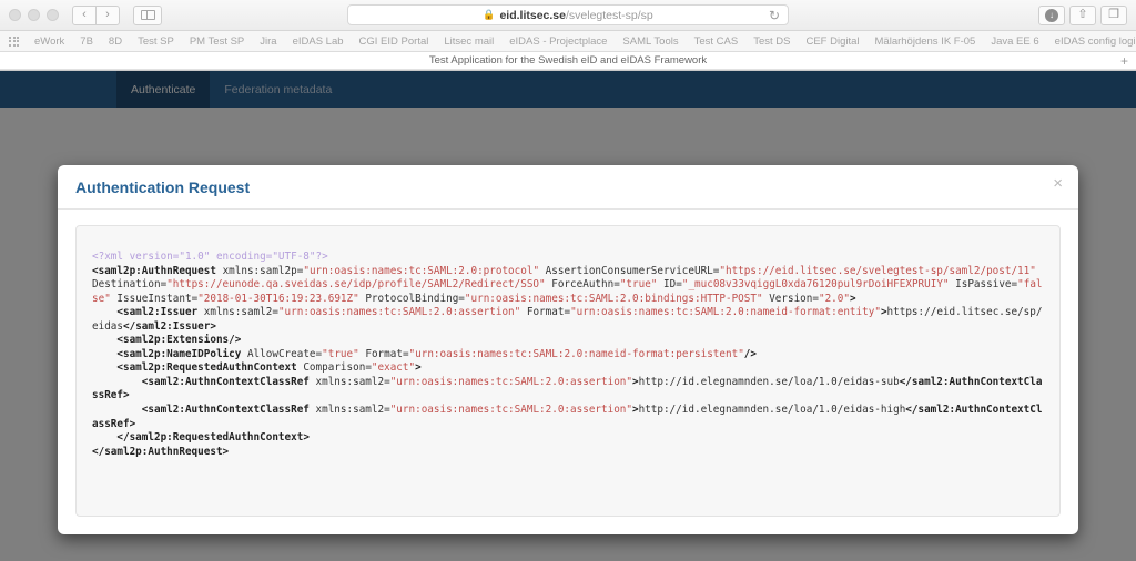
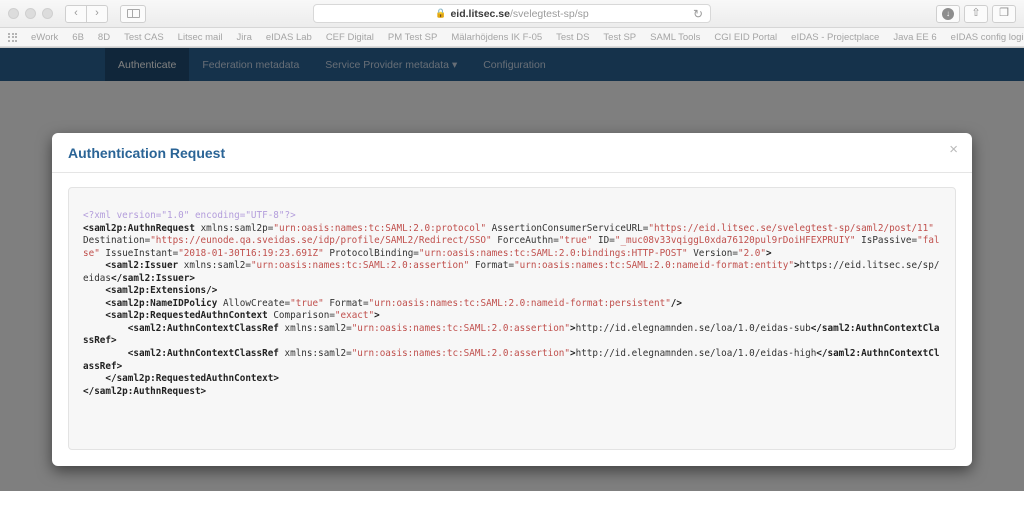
  ‹
  ›
  🔒
  eid.litsec.se
  /svelegtest-sp/sp
  ↻
  ↓
  ⇧
  ❐
  eWork
- 7B
+ 6B
  8D
- Test SP
+ Test CAS
- PM Test SP
+ Litsec mail
  Jira
  eIDAS Lab
- CGI EID Portal
+ CEF Digital
- Litsec mail
+ PM Test SP
- eIDAS - Projectplace
+ Mälarhöjdens IK F-05
- SAML Tools
+ Test DS
- Test CAS
+ Test SP
- Test DS
+ SAML Tools
- CEF Digital
+ CGI EID Portal
- Mälarhöjdens IK F-05
+ eIDAS - Projectplace
  Java EE 6
  eIDAS config logi
- Test Application for the Swedish eID and eIDAS Framework
- +
  Authenticate
  Federation metadata
+ Service Provider metadata ▾
+ Configuration
  Authentication Request
  ×
  <?xml version="1.0" encoding="UTF-8"?> <saml2p:AuthnRequest xmlns:saml2p="urn:oasis:names:tc:SAML:2.0:protocol" AssertionConsumerServiceURL="https://eid.litsec.se/svelegtest-sp/saml2/post/11" Destination="https://eunode.qa.sveidas.se/idp/profile/SAML2/Redirect/SSO" ForceAuthn="true" ID="_muc08v33vqiggL0xda76120pul9rDoiHFEXPRUIY" IsPassive="false" IssueInstant="2018-01-30T16:19:23.691Z" ProtocolBinding="urn:oasis:names:tc:SAML:2.0:bindings:HTTP-POST" Version="2.0"> <saml2:Issuer xmlns:saml2="urn:oasis:names:tc:SAML:2.0:assertion" Format="urn:oasis:names:tc:SAML:2.0:nameid-format:entity">https://eid.litsec.se/sp/eidas</saml2:Issuer> <saml2p:Extensions/> <saml2p:NameIDPolicy AllowCreate="true" Format="urn:oasis:names:tc:SAML:2.0:nameid-format:persistent"/> <saml2p:RequestedAuthnContext Comparison="exact"> <saml2:AuthnContextClassRef xmlns:saml2="urn:oasis:names:tc:SAML:2.0:assertion">http://id.elegnamnden.se/loa/1.0/eidas-sub</saml2:AuthnContextClassRef> <saml2:AuthnContextClassRef xmlns:saml2="urn:oasis:names:tc:SAML:2.0:assertion">http://id.elegnamnden.se/loa/1.0/eidas-high</saml2:AuthnContextClassRef> </saml2p:RequestedAuthnContext> </saml2p:AuthnRequest>
